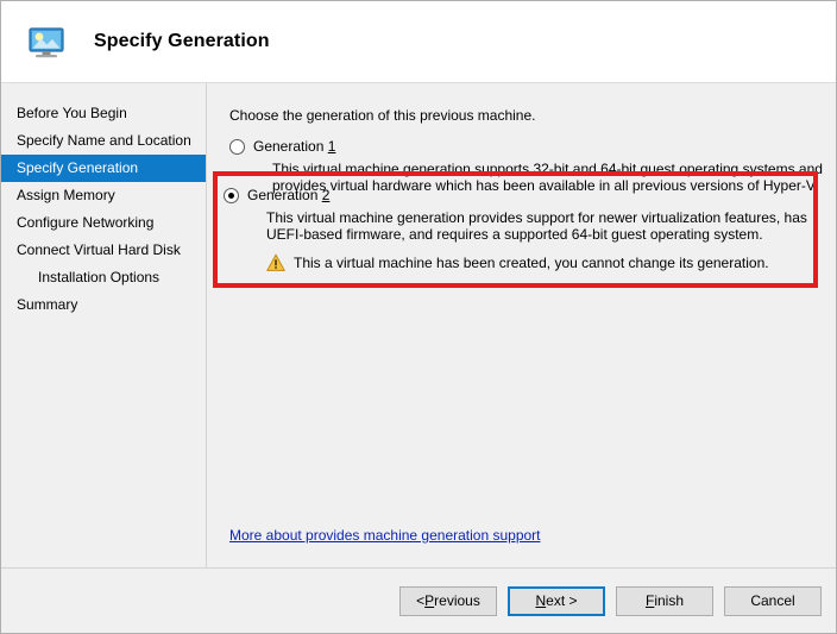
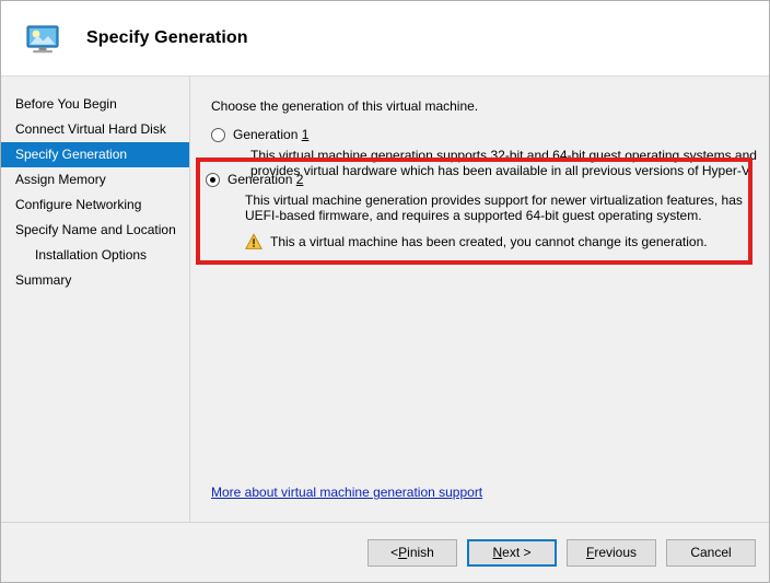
  Specify Generation
  Before You Begin
- Specify Name and Location
+ Connect Virtual Hard Disk
  Specify Generation
  Assign Memory
  Configure Networking
- Connect Virtual Hard Disk
+ Specify Name and Location
  Installation Options
  Summary
- Choose the generation of this previous machine.
+ Choose the generation of this virtual machine.
  Generation 1
  This virtual machine generation supports 32-bit and 64-bit guest operating systems and provides virtual hardware which has been available in all previous versions of Hyper-V.
  Generation 2
  This virtual machine generation provides support for newer virtualization features, has UEFI-based firmware, and requires a supported 64-bit guest operating system.
  This a virtual machine has been created, you cannot change its generation.
- More about provides machine generation support
+ More about virtual machine generation support
  <
  P
- revious
+ inish
  N
  ext >
  F
- inish
+ revious
  Cancel
